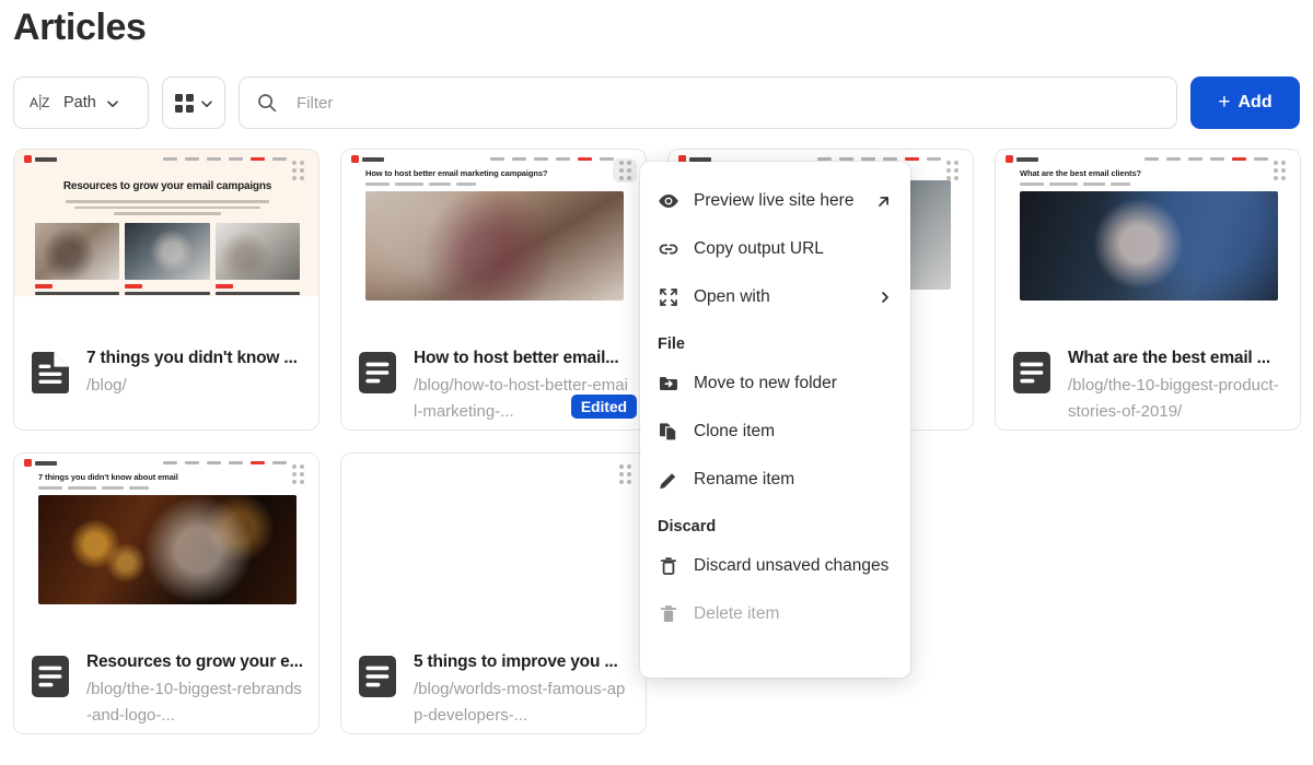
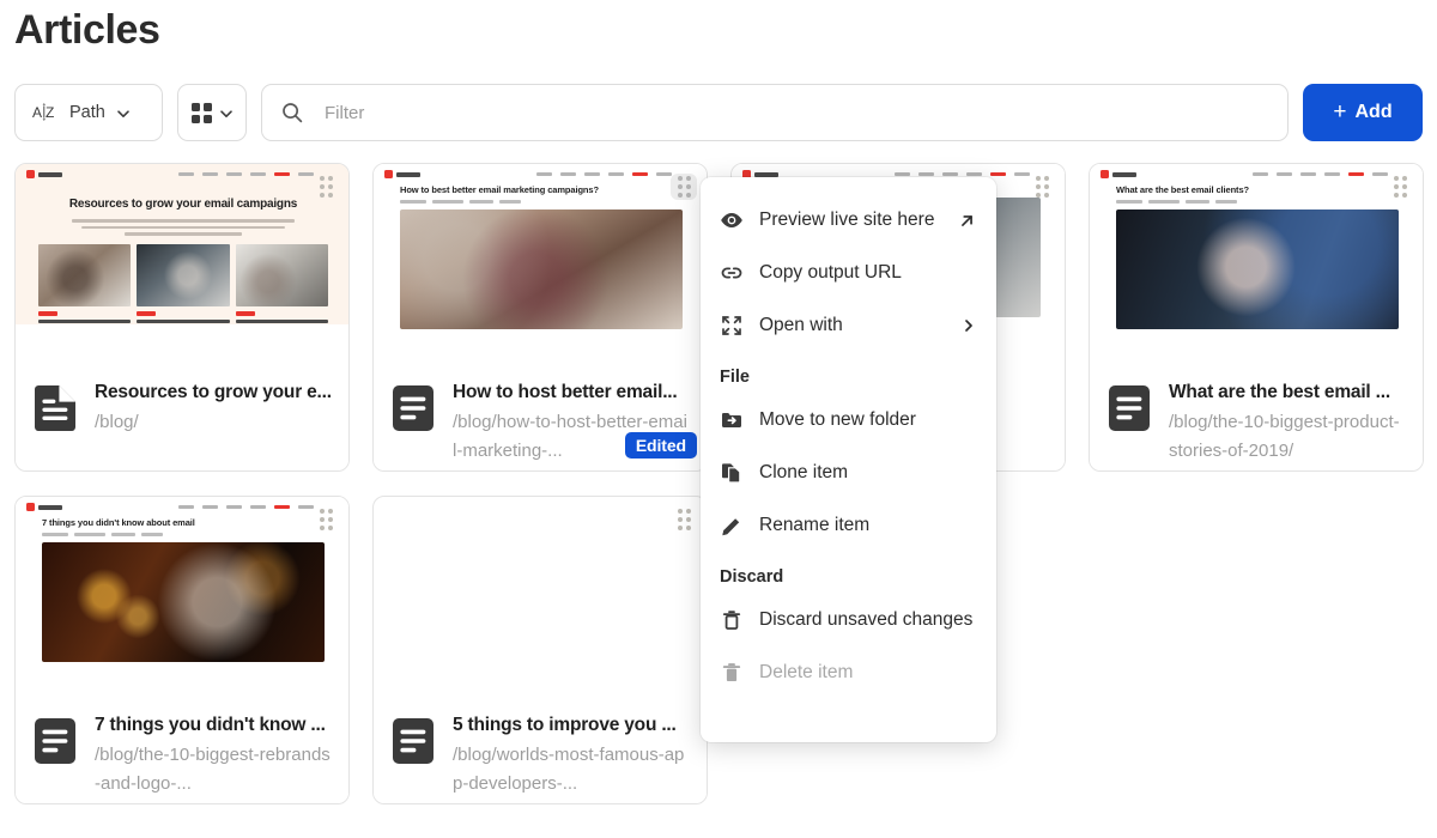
  Articles
  A
  Z
  Path
  Filter
  +
  Add
  Resources to grow your email campaigns
- 7 things you didn't know ...
+ Resources to grow your e...
  /blog/
- How to host better email marketing campaigns?
+ How to best better email marketing campaigns?
  How to host better email...
  /blog/how-to-host-better-email-marketing-...
  Edited
  What are the best email clients?
  What are the best email ...
  /blog/the-10-biggest-product-stories-of-2019/
  7 things you didn't know about email
- Resources to grow your e...
+ 7 things you didn't know ...
  /blog/the-10-biggest-rebrands-and-logo-...
  5 things to improve you ...
  /blog/worlds-most-famous-app-developers-...
  Preview live site here
  Copy output URL
  Open with
  File
  Move to new folder
  Clone item
  Rename item
  Discard
  Discard unsaved changes
  Delete item
